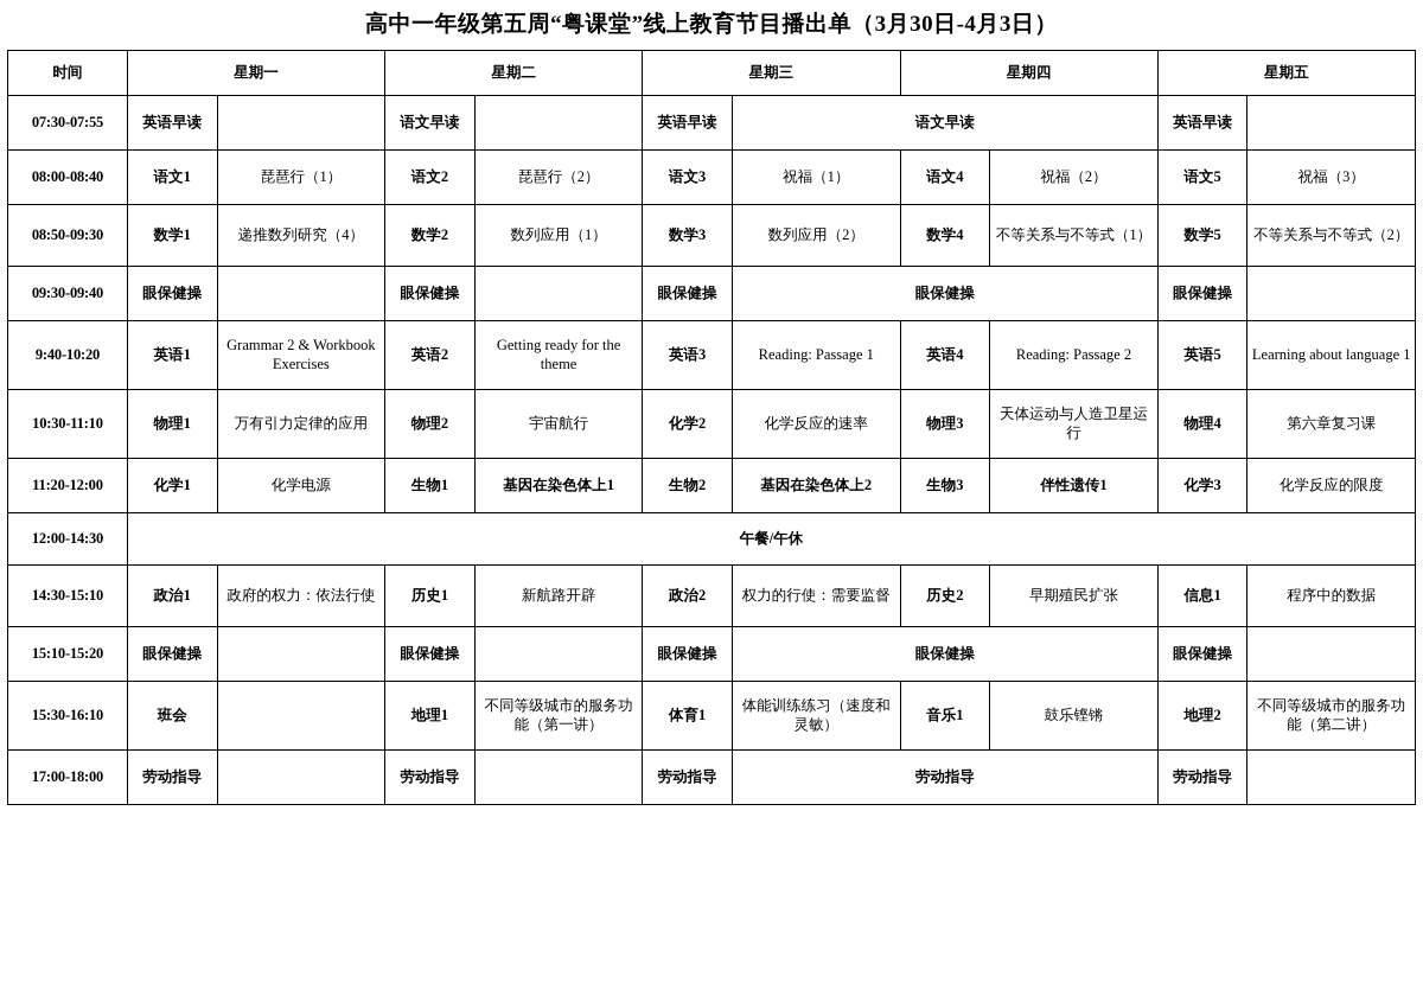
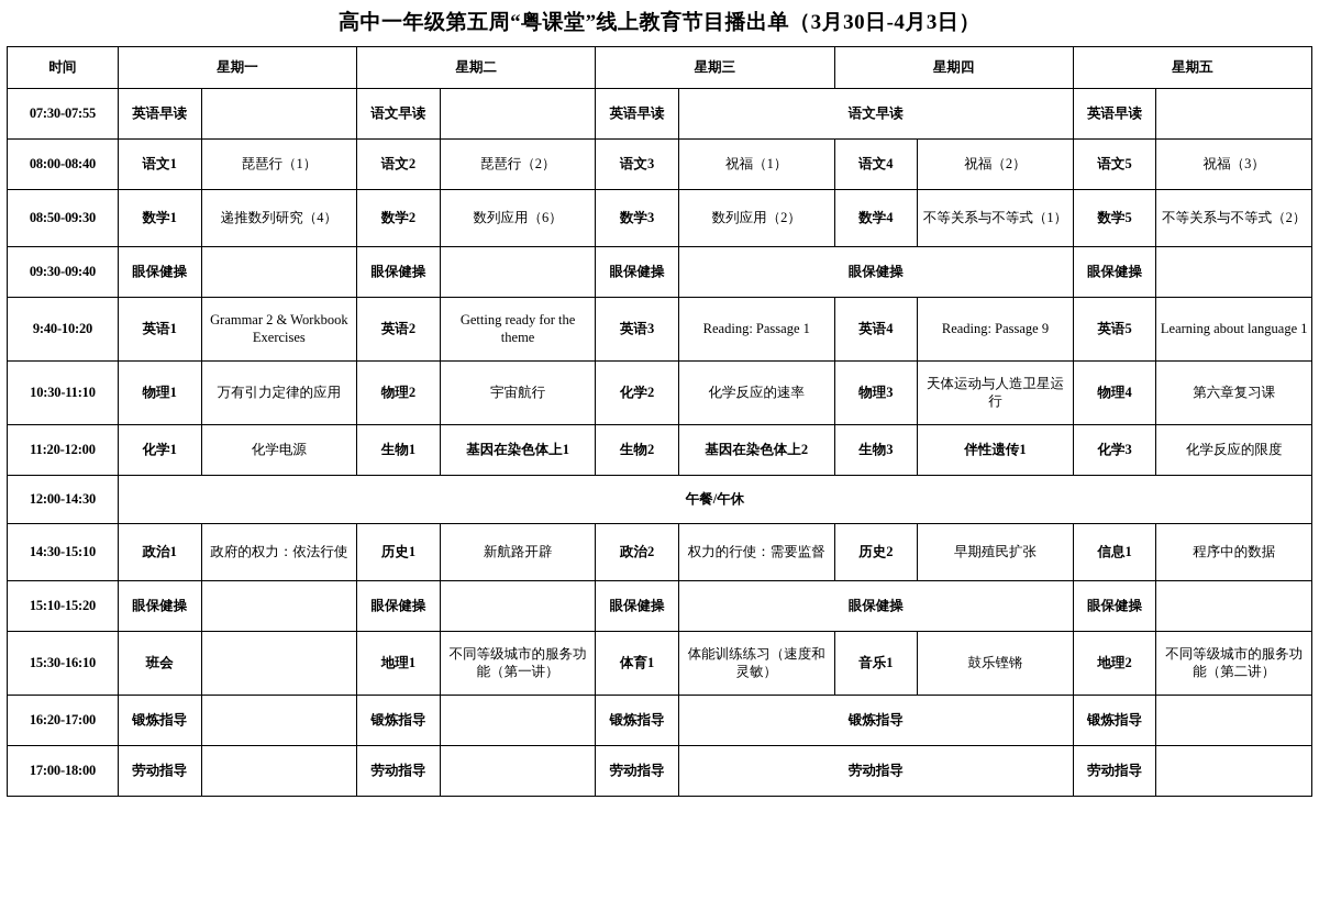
  高中一年级第五周“粤课堂”线上教育节目播出单（3月30日-4月3日）
  时间	星期一	星期二	星期三	星期四	星期五
  07:30-07:55	英语早读		语文早读		英语早读	语文早读	英语早读
  08:00-08:40	语文1	琵琶行（1）	语文2	琵琶行（2）	语文3	祝福（1）	语文4	祝福（2）	语文5	祝福（3）
- 08:50-09:30	数学1	递推数列研究（4）	数学2	数列应用（1）	数学3	数列应用（2）	数学4	不等关系与不等式（1）	数学5	不等关系与不等式（2）
+ 08:50-09:30	数学1	递推数列研究（4）	数学2	数列应用（6）	数学3	数列应用（2）	数学4	不等关系与不等式（1）	数学5	不等关系与不等式（2）
  09:30-09:40	眼保健操		眼保健操		眼保健操	眼保健操	眼保健操
- 9:40-10:20	英语1	Grammar 2 & Workbook Exercises	英语2	Getting ready for the theme	英语3	Reading: Passage 1	英语4	Reading: Passage 2	英语5	Learning about language 1
+ 9:40-10:20	英语1	Grammar 2 & Workbook Exercises	英语2	Getting ready for the theme	英语3	Reading: Passage 1	英语4	Reading: Passage 9	英语5	Learning about language 1
  10:30-11:10	物理1	万有引力定律的应用	物理2	宇宙航行	化学2	化学反应的速率	物理3	天体运动与人造卫星运行	物理4	第六章复习课
  11:20-12:00	化学1	化学电源	生物1	基因在染色体上1	生物2	基因在染色体上2	生物3	伴性遗传1	化学3	化学反应的限度
  12:00-14:30	午餐/午休
  14:30-15:10	政治1	政府的权力：依法行使	历史1	新航路开辟	政治2	权力的行使：需要监督	历史2	早期殖民扩张	信息1	程序中的数据
  15:10-15:20	眼保健操		眼保健操		眼保健操	眼保健操	眼保健操
  15:30-16:10	班会		地理1	不同等级城市的服务功能（第一讲）	体育1	体能训练练习（速度和灵敏）	音乐1	鼓乐铿锵	地理2	不同等级城市的服务功能（第二讲）
+ 16:20-17:00	锻炼指导		锻炼指导		锻炼指导	锻炼指导	锻炼指导
  17:00-18:00	劳动指导		劳动指导		劳动指导	劳动指导	劳动指导
